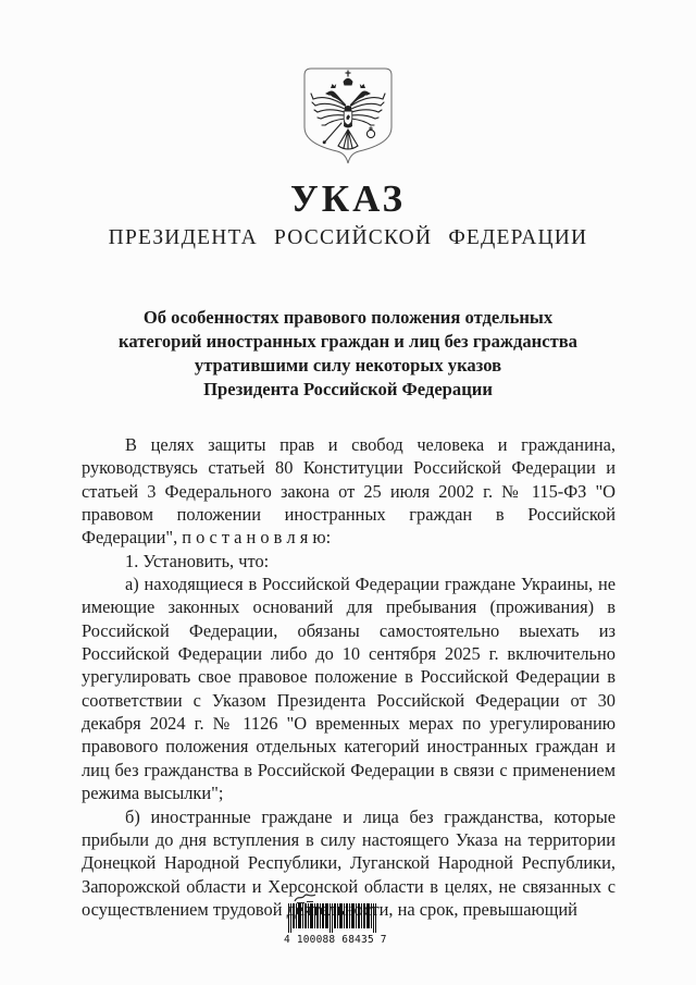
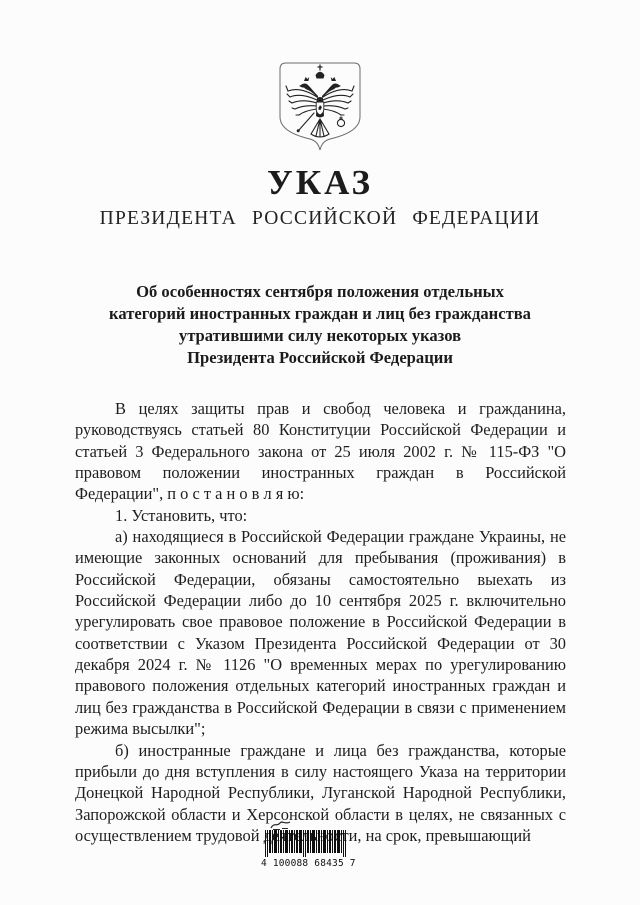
  УКАЗ
  ПРЕЗИДЕНТА РОССИЙСКОЙ ФЕДЕРАЦИИ
- Об особенностях правового положения отдельных
+ Об особенностях сентября положения отдельных
  категорий иностранных граждан и лиц без гражданства
  утратившими силу некоторых указов
  Президента Российской Федерации
  В целях защиты прав и свобод человека и гражданина, руководствуясь статьей 80 Конституции Российской Федерации и статьей 3 Федерального закона от 25 июля 2002 г. № 115-ФЗ "О правовом положении иностранных граждан в Российской Федерации", п о с т а н о в л я ю:
  1. Установить, что:
  а) находящиеся в Российской Федерации граждане Украины, не имеющие законных оснований для пребывания (проживания) в Российской Федерации, обязаны самостоятельно выехать из Российской Федерации либо до 10 сентября 2025 г. включительно урегулировать свое правовое положение в Российской Федерации в соответствии с Указом Президента Российской Федерации от 30 декабря 2024 г. № 1126 "О временных мерах по урегулированию правового положения отдельных категорий иностранных граждан и лиц без гражданства в Российской Федерации в связи с применением режима высылки";
  б) иностранные граждане и лица без гражданства, которые прибыли до дня вступления в силу настоящего Указа на территории Донецкой Народной Республики, Луганской Народной Республики, Запорожской области и Херсонской области в целях, не связанных с осуществлением трудовойяти, на срок, превышающий
  4 100088 68435 7
